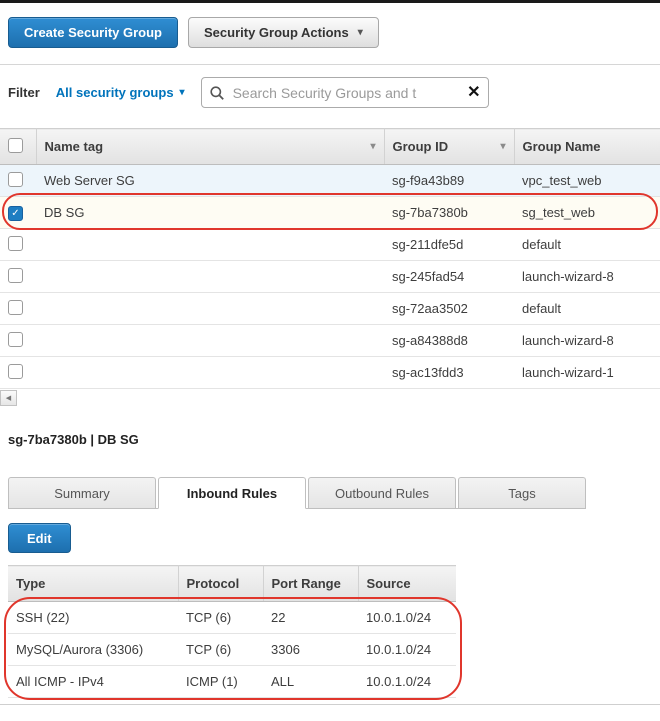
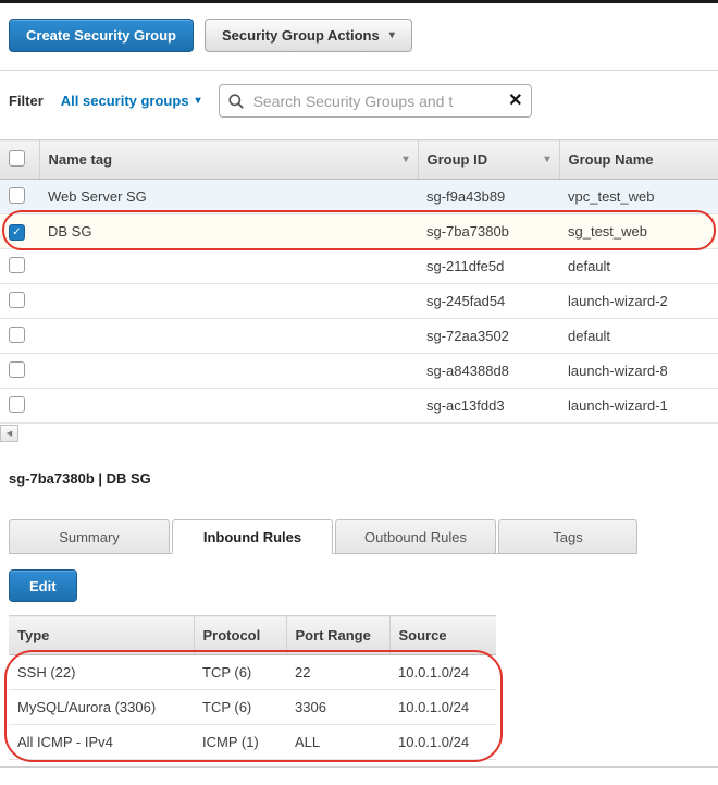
  Create Security Group
  Security Group Actions
  ▾
  Filter
  All security groups
  ▾
  Search Security Groups and t
  ✕
  	Name tag ▾	Group ID ▾	Group Name
  	Web Server SG	sg-f9a43b89	vpc_test_web
  ✓	DB SG	sg-7ba7380b	sg_test_web
  		sg-211dfe5d	default
- 		sg-245fad54	launch-wizard-8
+ 		sg-245fad54	launch-wizard-2
  		sg-72aa3502	default
  		sg-a84388d8	launch-wizard-8
  		sg-ac13fdd3	launch-wizard-1
  sg-7ba7380b | DB SG
  Summary
  Inbound Rules
  Outbound Rules
  Tags
  Edit
  Type	Protocol	Port Range	Source
  SSH (22)	TCP (6)	22	10.0.1.0/24
  MySQL/Aurora (3306)	TCP (6)	3306	10.0.1.0/24
  All ICMP - IPv4	ICMP (1)	ALL	10.0.1.0/24
